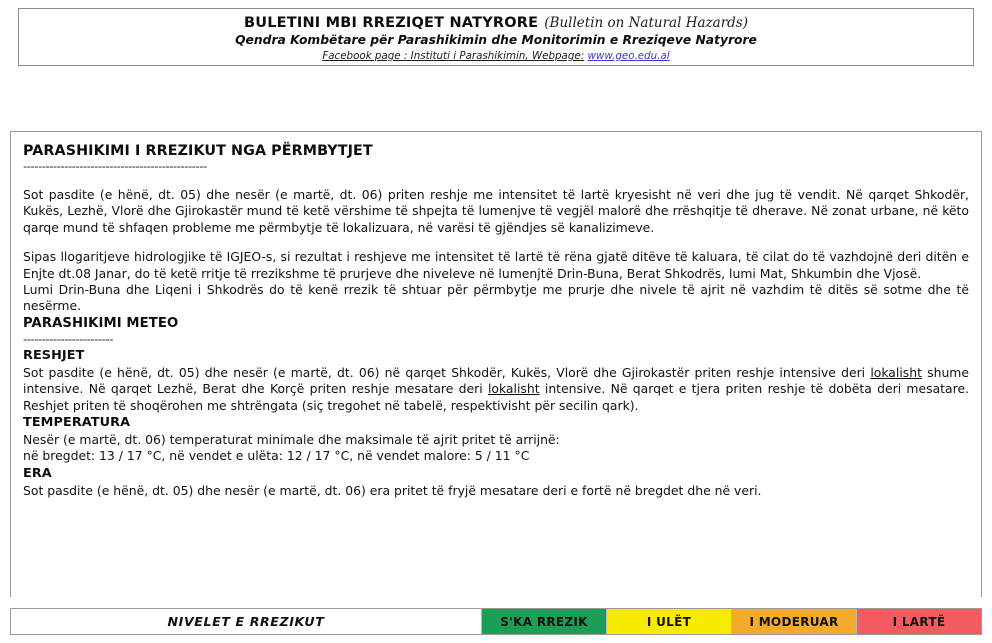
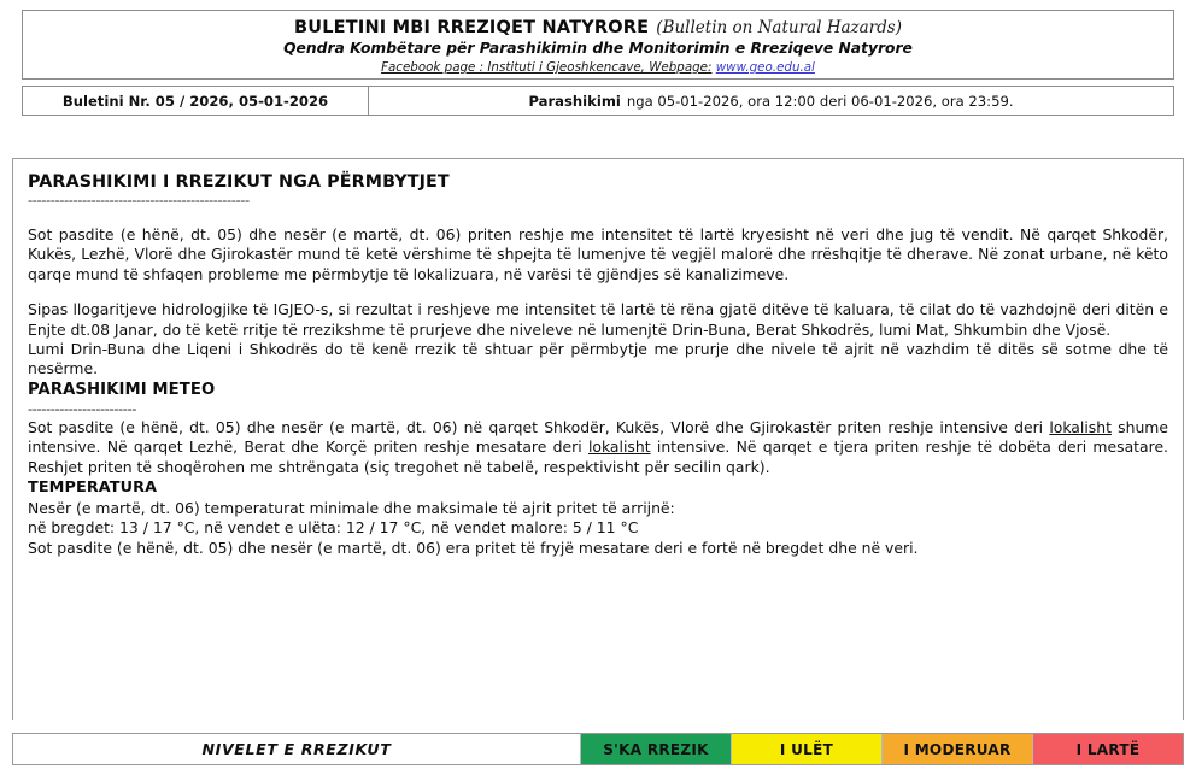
  BULETINI MBI RREZIQET NATYRORE (Bulletin on Natural Hazards)
  Qendra Kombëtare për Parashikimin dhe Monitorimin e Rreziqeve Natyrore
- Facebook page : Instituti i Parashikimin, Webpage: www.geo.edu.al
+ Facebook page : Instituti i Gjeoshkencave, Webpage: www.geo.edu.al
+ Buletini Nr. 05 / 2026, 05-01-2026
+ Parashikimi
+ nga 05-01-2026, ora 12:00 deri 06-01-2026, ora 23:59.
  PARASHIKIMI I RREZIKUT NGA PËRMBYTJET
  -------------------------------------------------
  Sot pasdite (e hënë, dt. 05) dhe nesër (e martë, dt. 06) priten reshje me intensitet të lartë kryesisht në veri dhe jug të vendit. Në qarqet Shkodër, Kukës, Lezhë, Vlorë dhe Gjirokastër mund të ketë vërshime të shpejta të lumenjve të vegjël malorë dhe rrëshqitje të dherave. Në zonat urbane, në këto qarqe mund të shfaqen probleme me përmbytje të lokalizuara, në varësi të gjëndjes së kanalizimeve.
  Sipas llogaritjeve hidrologjike të IGJEO-s, si rezultat i reshjeve me intensitet të lartë të rëna gjatë ditëve të kaluara, të cilat do të vazhdojnë deri ditën e Enjte dt.08 Janar, do të ketë rritje të rrezikshme të prurjeve dhe niveleve në lumenjtë Drin-Buna, Berat Shkodrës, lumi Mat, Shkumbin dhe Vjosë.
  Lumi Drin-Buna dhe Liqeni i Shkodrës do të kenë rrezik të shtuar për përmbytje me prurje dhe nivele të ajrit në vazhdim të ditës së sotme dhe të nesërme.
  PARASHIKIMI METEO
  ------------------------
- RESHJET
  Sot pasdite (e hënë, dt. 05) dhe nesër (e martë, dt. 06) në qarqet Shkodër, Kukës, Vlorë dhe Gjirokastër priten reshje intensive deri lokalisht shume intensive. Në qarqet Lezhë, Berat dhe Korçë priten reshje mesatare deri lokalisht intensive. Në qarqet e tjera priten reshje të dobëta deri mesatare. Reshjet priten të shoqërohen me shtrëngata (siç tregohet në tabelë, respektivisht për secilin qark).
  TEMPERATURA
  Nesër (e martë, dt. 06) temperaturat minimale dhe maksimale të ajrit pritet të arrijnë:
  në bregdet: 13 / 17 °C, në vendet e ulëta: 12 / 17 °C, në vendet malore: 5 / 11 °C
- ERA
  Sot pasdite (e hënë, dt. 05) dhe nesër (e martë, dt. 06) era pritet të fryjë mesatare deri e fortë në bregdet dhe në veri.
  NIVELET E RREZIKUT
  S'KA RREZIK
  I ULËT
  I MODERUAR
  I LARTË
